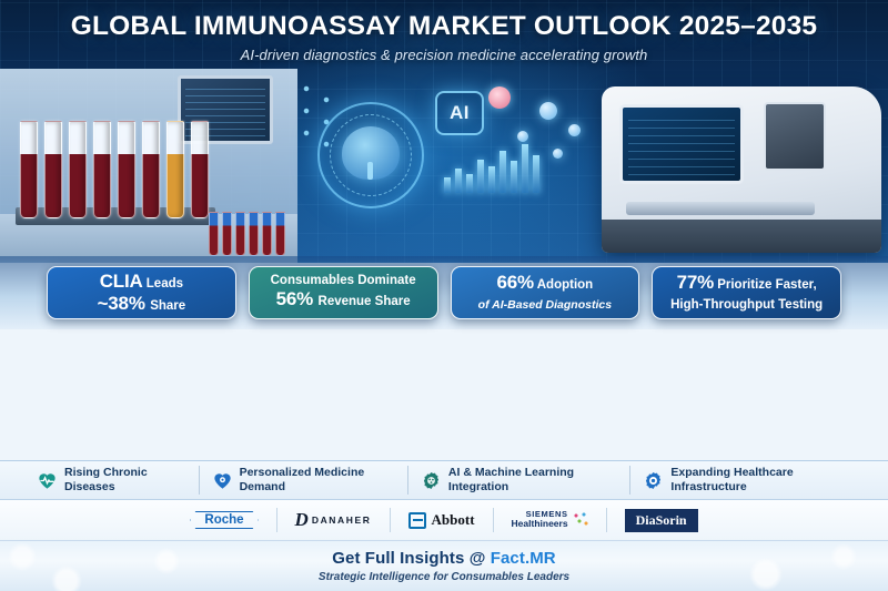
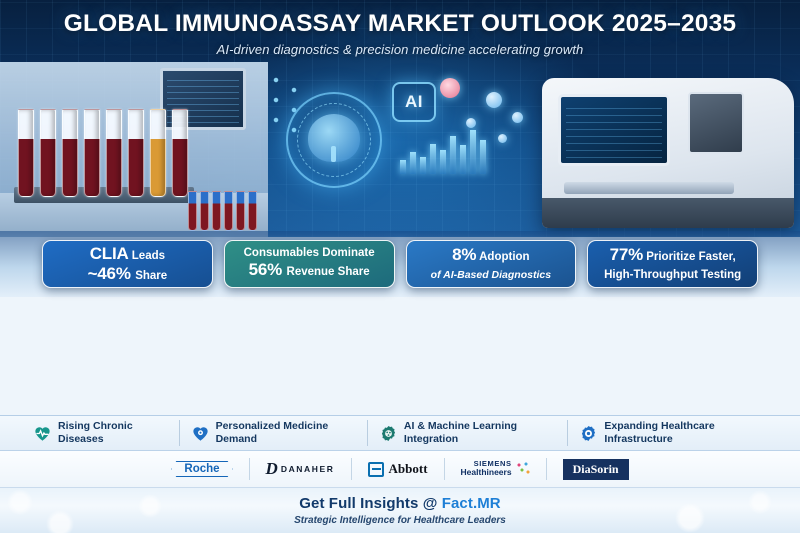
  AI
  GLOBAL IMMUNOASSAY MARKET OUTLOOK 2025–2035
  AI-driven diagnostics & precision medicine accelerating growth
  CLIA Leads
- ~38% Share
+ ~46% Share
  Consumables Dominate
  56% Revenue Share
- 66% Adoption
+ 8% Adoption
  of AI-Based Diagnostics
  77% Prioritize Faster,
  High-Throughput Testing
  Rising Chronic Diseases
  Personalized Medicine Demand
  AI & Machine Learning Integration
  Expanding Healthcare Infrastructure
  Roche
  D
  DANAHER
  Abbott
  SIEMENS
  Healthineers
  DiaSorin
  Get Full Insights @ Fact.MR
- Strategic Intelligence for Consumables Leaders
+ Strategic Intelligence for Healthcare Leaders
